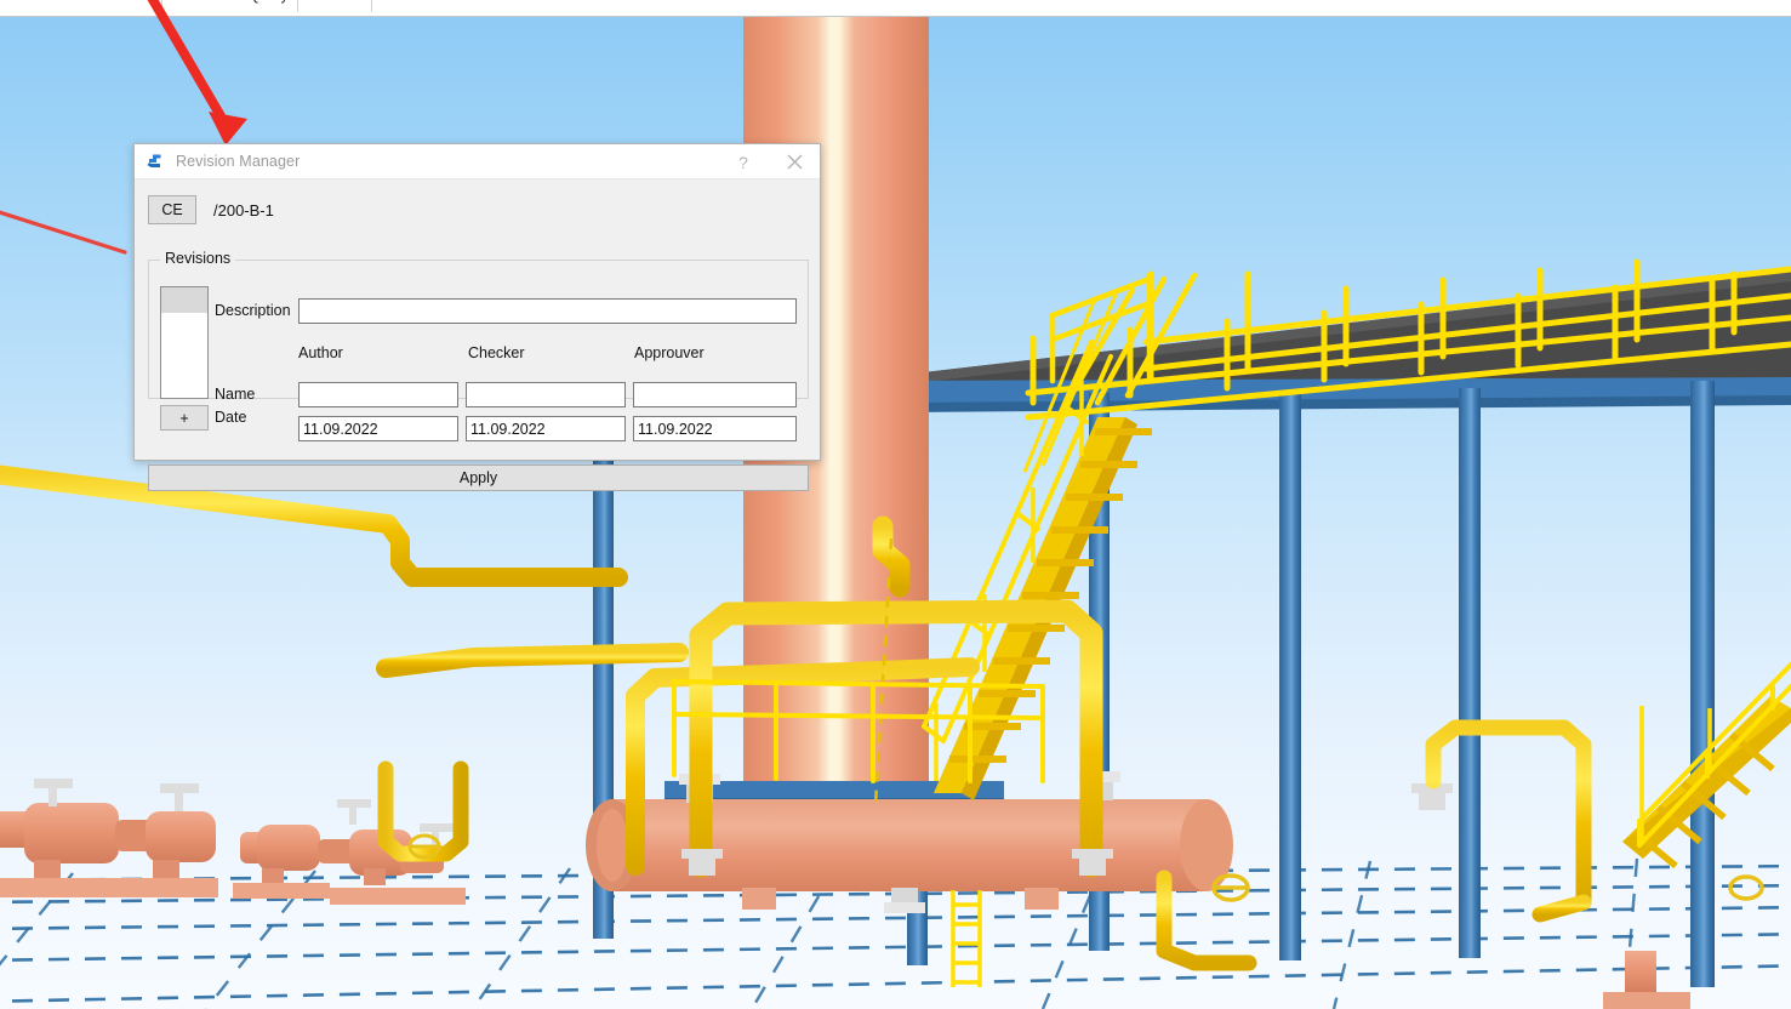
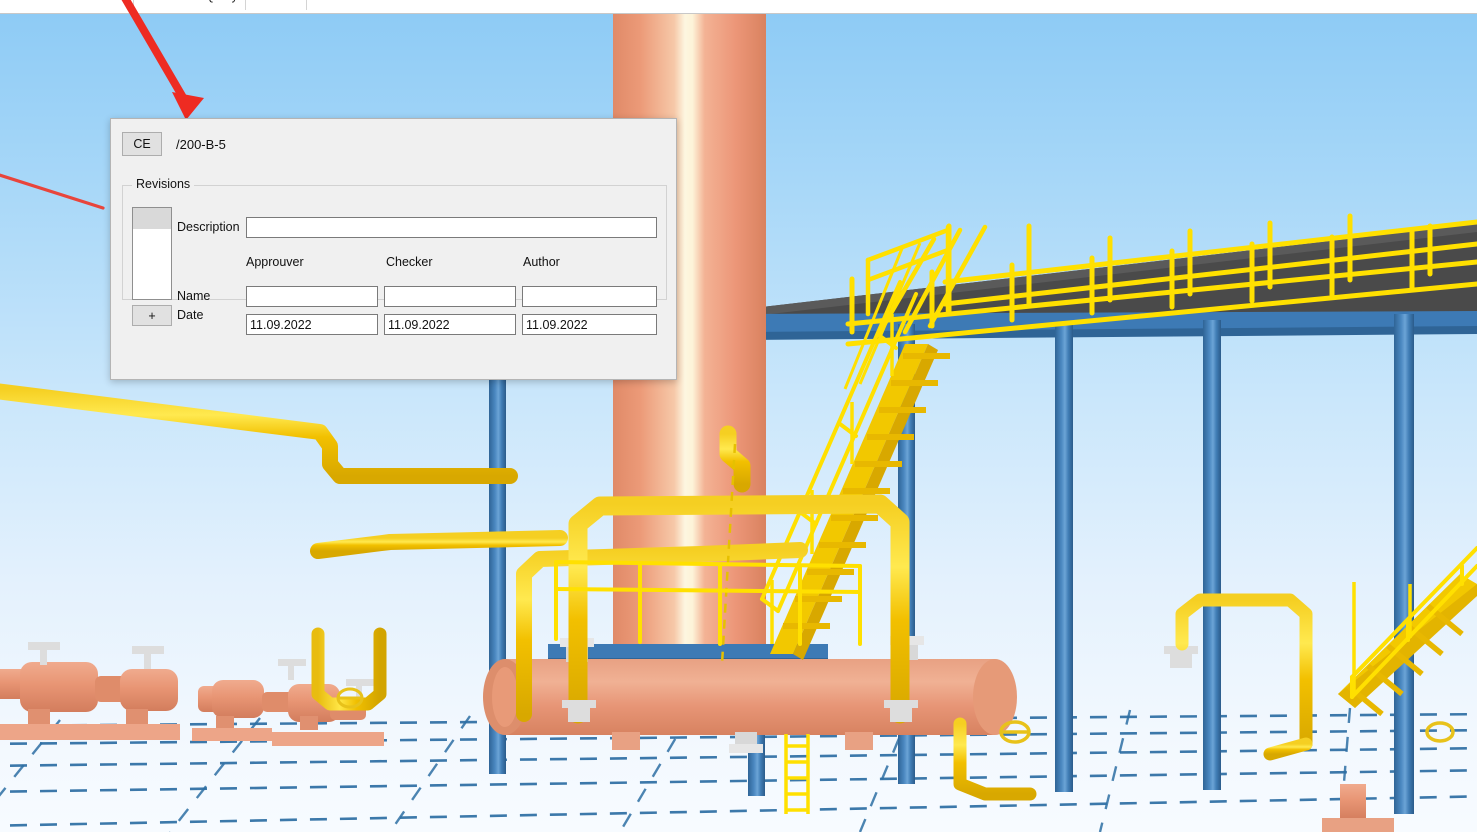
- Revision Manager
- ?
  CE
- /200-B-1
+ /200-B-5
  Revisions
  +
  Description
  Name
  Date
- Author
+ Approuver
  Checker
- Approuver
+ Author
  11.09.2022
  11.09.2022
  11.09.2022
- Apply
